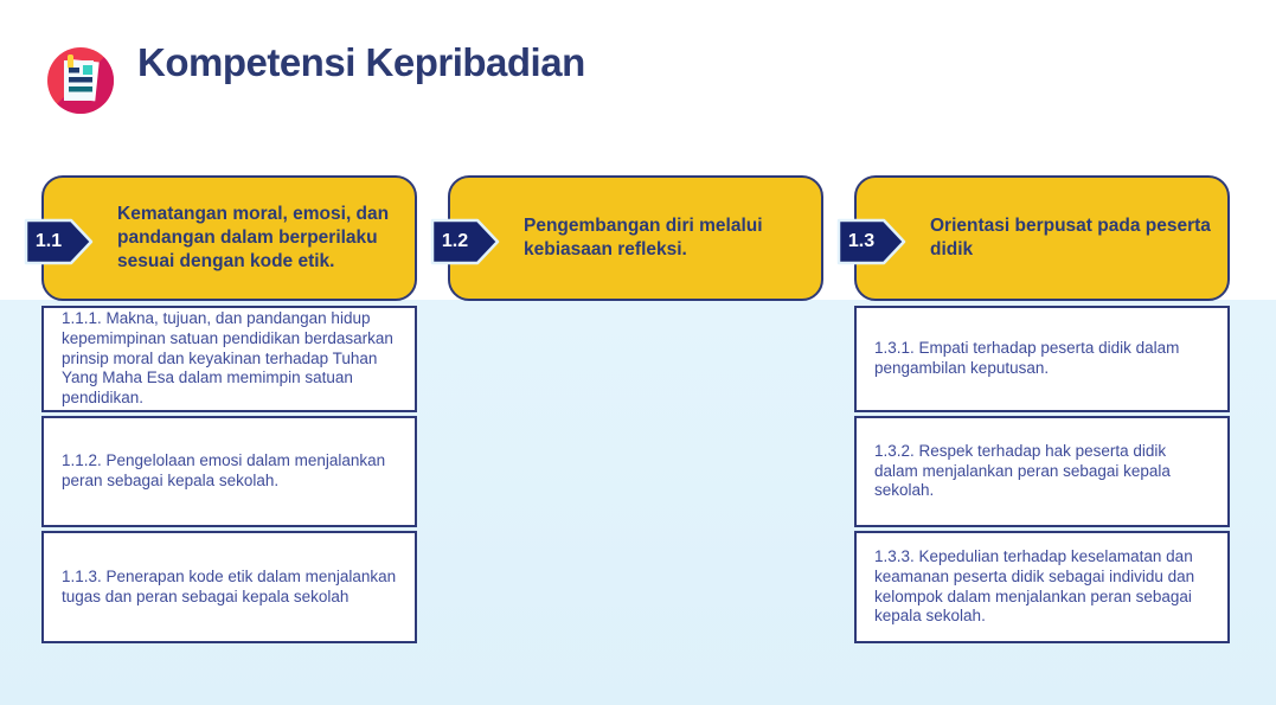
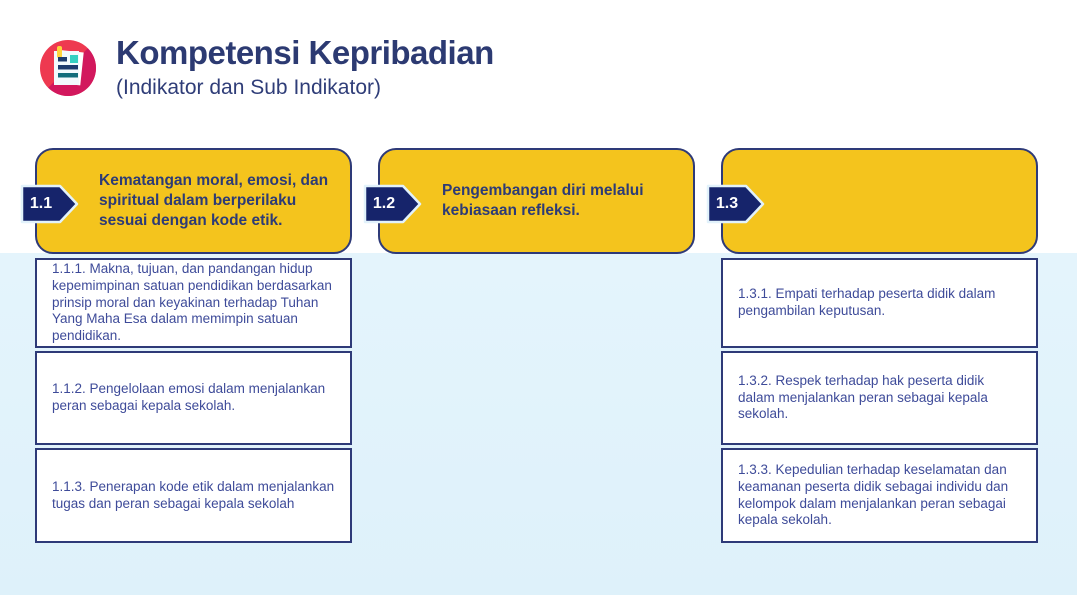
  Kompetensi Kepribadian
+ (Indikator dan Sub Indikator)
  1.1
- Kematangan moral, emosi, dan pandangan dalam berperilaku sesuai dengan kode etik.
+ Kematangan moral, emosi, dan spiritual dalam berperilaku sesuai dengan kode etik.
  1.1.1. Makna, tujuan, dan pandangan hidup kepemimpinan satuan pendidikan berdasarkan prinsip moral dan keyakinan terhadap Tuhan Yang Maha Esa dalam memimpin satuan pendidikan.
  1.1.2. Pengelolaan emosi dalam menjalankan peran sebagai kepala sekolah.
  1.1.3. Penerapan kode etik dalam menjalankan tugas dan peran sebagai kepala sekolah
  1.2
  Pengembangan diri melalui kebiasaan refleksi.
  1.3
- Orientasi berpusat pada peserta didik
  1.3.1. Empati terhadap peserta didik dalam pengambilan keputusan.
  1.3.2. Respek terhadap hak peserta didik dalam menjalankan peran sebagai kepala sekolah.
  1.3.3. Kepedulian terhadap keselamatan dan keamanan peserta didik sebagai individu dan kelompok dalam menjalankan peran sebagai kepala sekolah.
